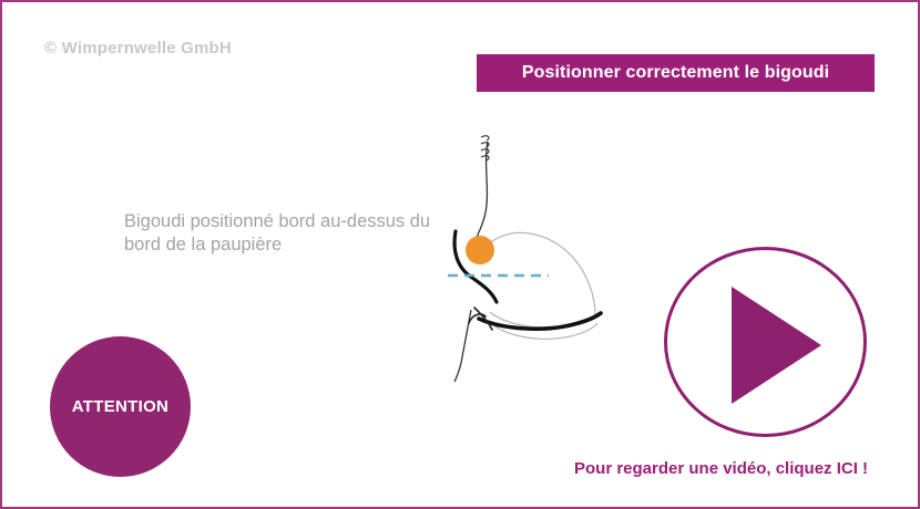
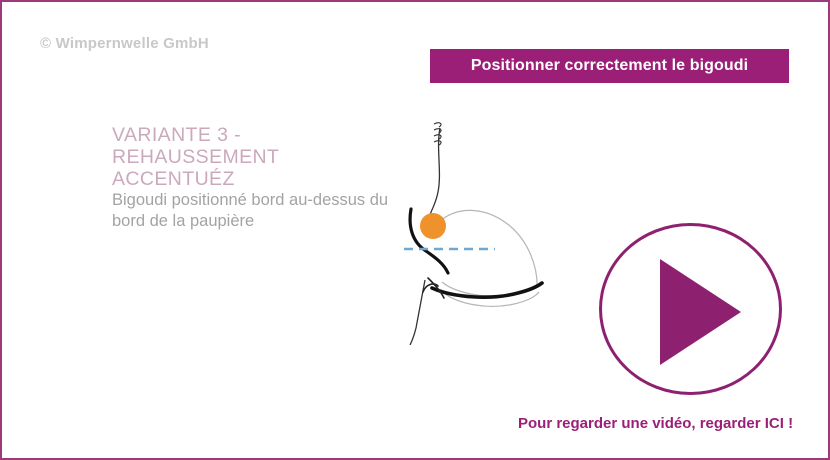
  © Wimpernwelle GmbH
  Positionner correctement le bigoudi
+ VARIANTE 3 - REHAUSSEMENT ACCENTUÉZ
  Bigoudi positionné bord au-dessus du bord de la paupière
- ATTENTION
- Pour regarder une vidéo, cliquez ICI !
+ Pour regarder une vidéo, regarder ICI !
